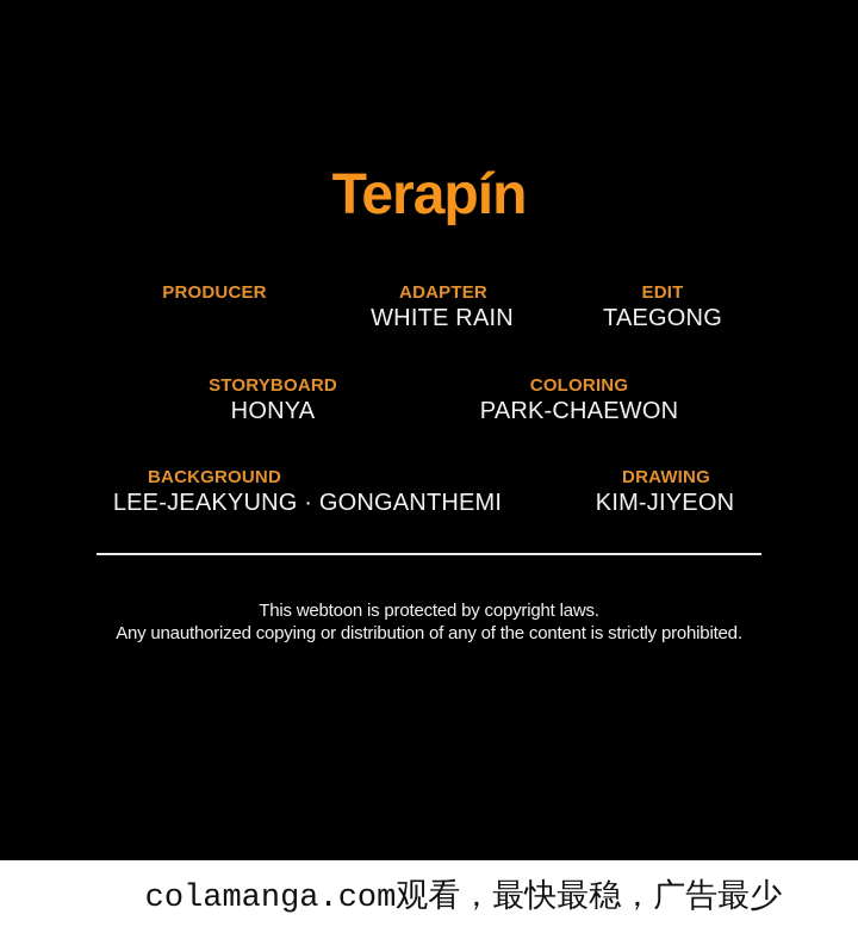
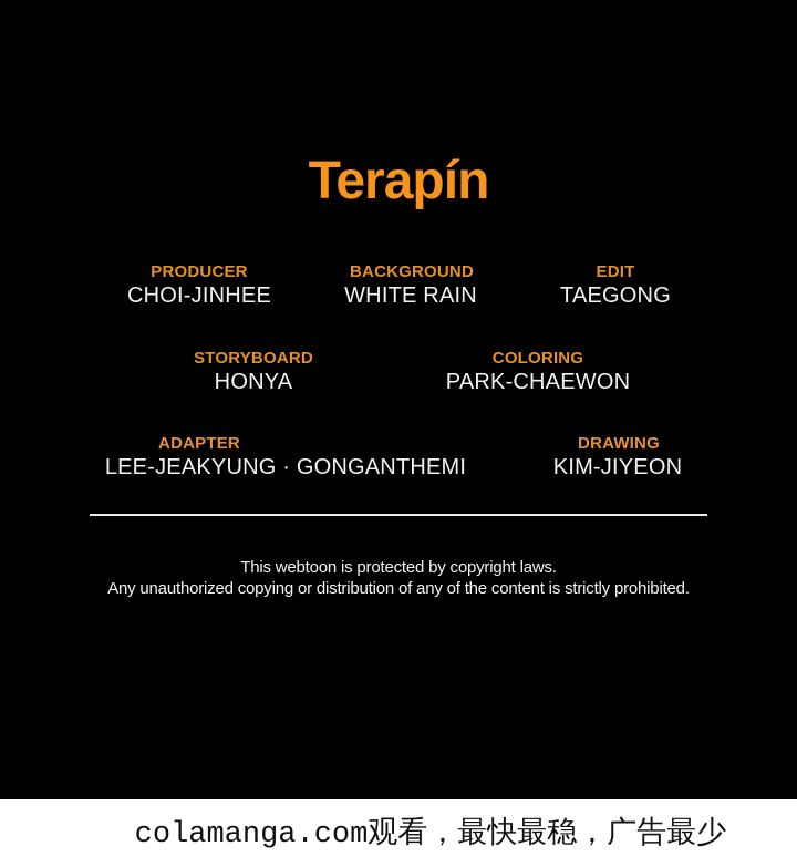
  Terapín
  PRODUCER
+ CHOI-JINHEE
- ADAPTER
+ BACKGROUND
  WHITE RAIN
  EDIT
  TAEGONG
  STORYBOARD
  HONYA
  COLORING
  PARK-CHAEWON
- BACKGROUND
+ ADAPTER
  LEE-JEAKYUNG · GONGANTHEMI
  DRAWING
  KIM-JIYEON
  This webtoon is protected by copyright laws.
  Any unauthorized copying or distribution of any of the content is strictly prohibited.
  colamanga.com观看，最快最稳，广告最少
